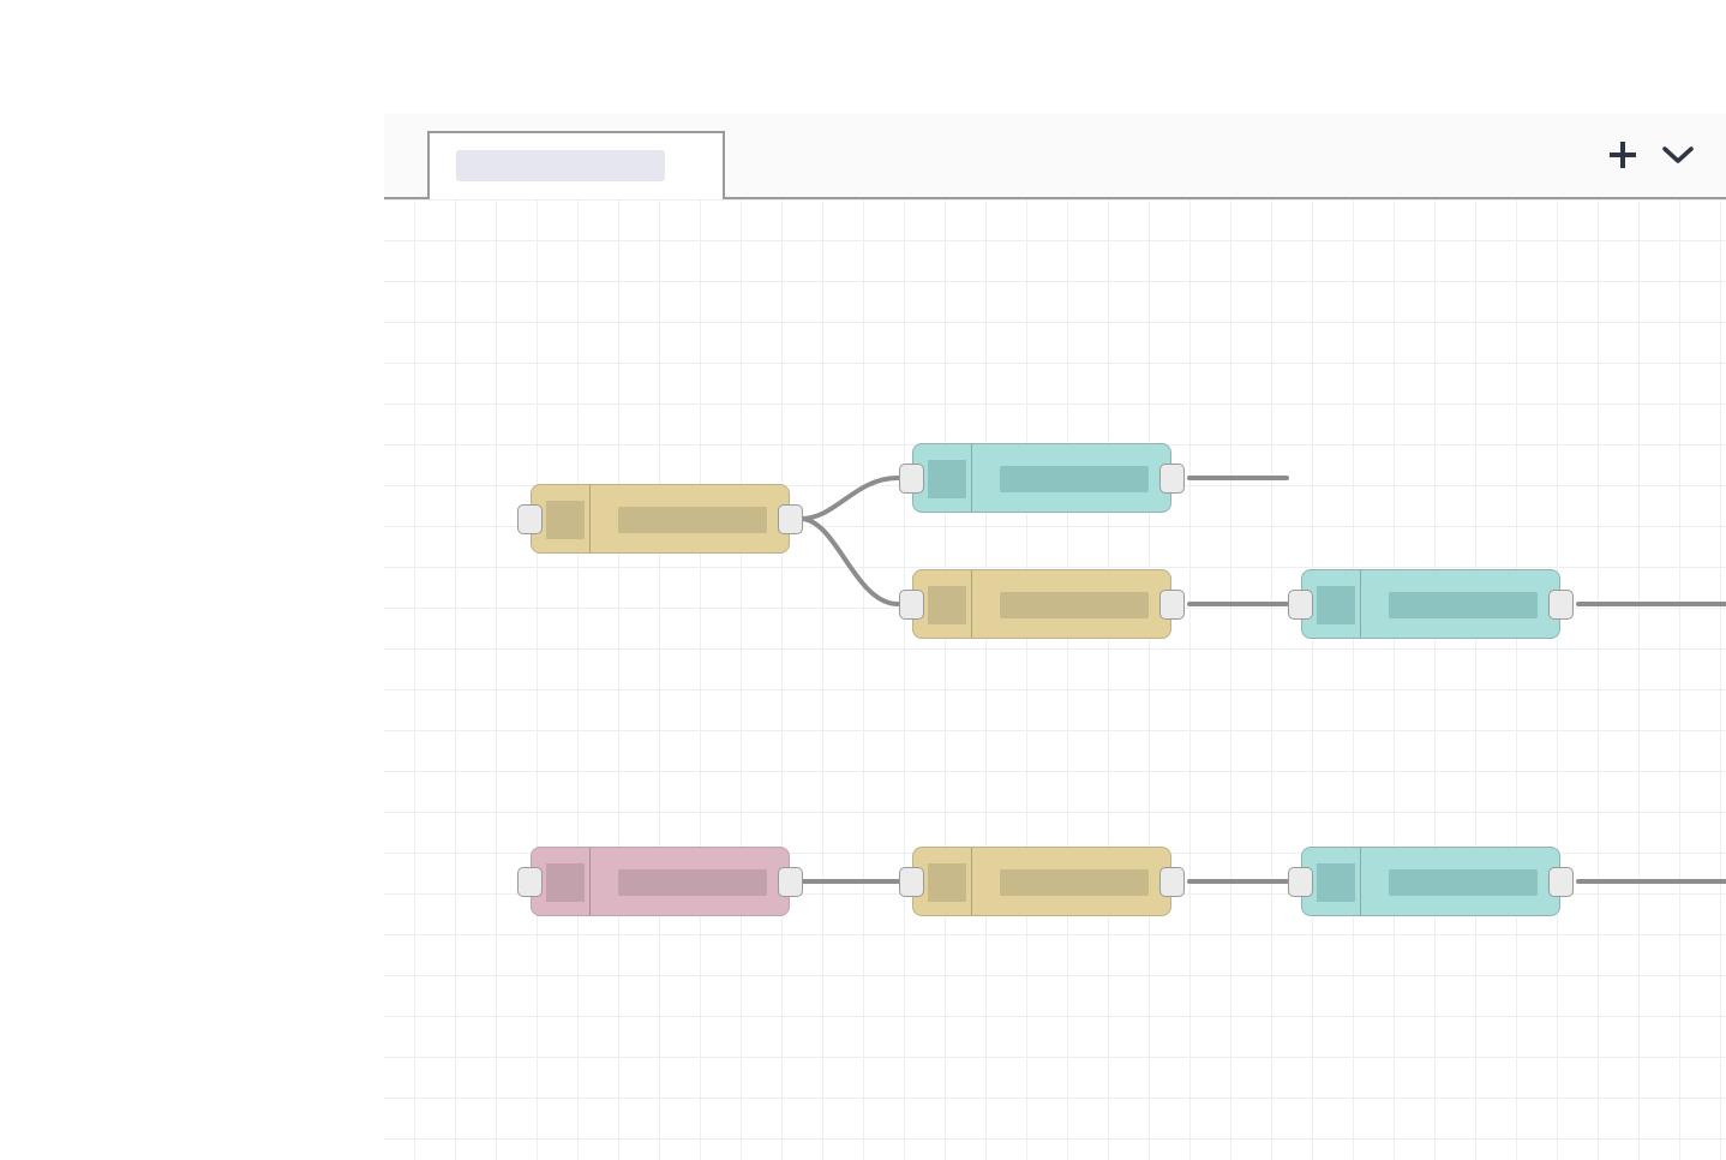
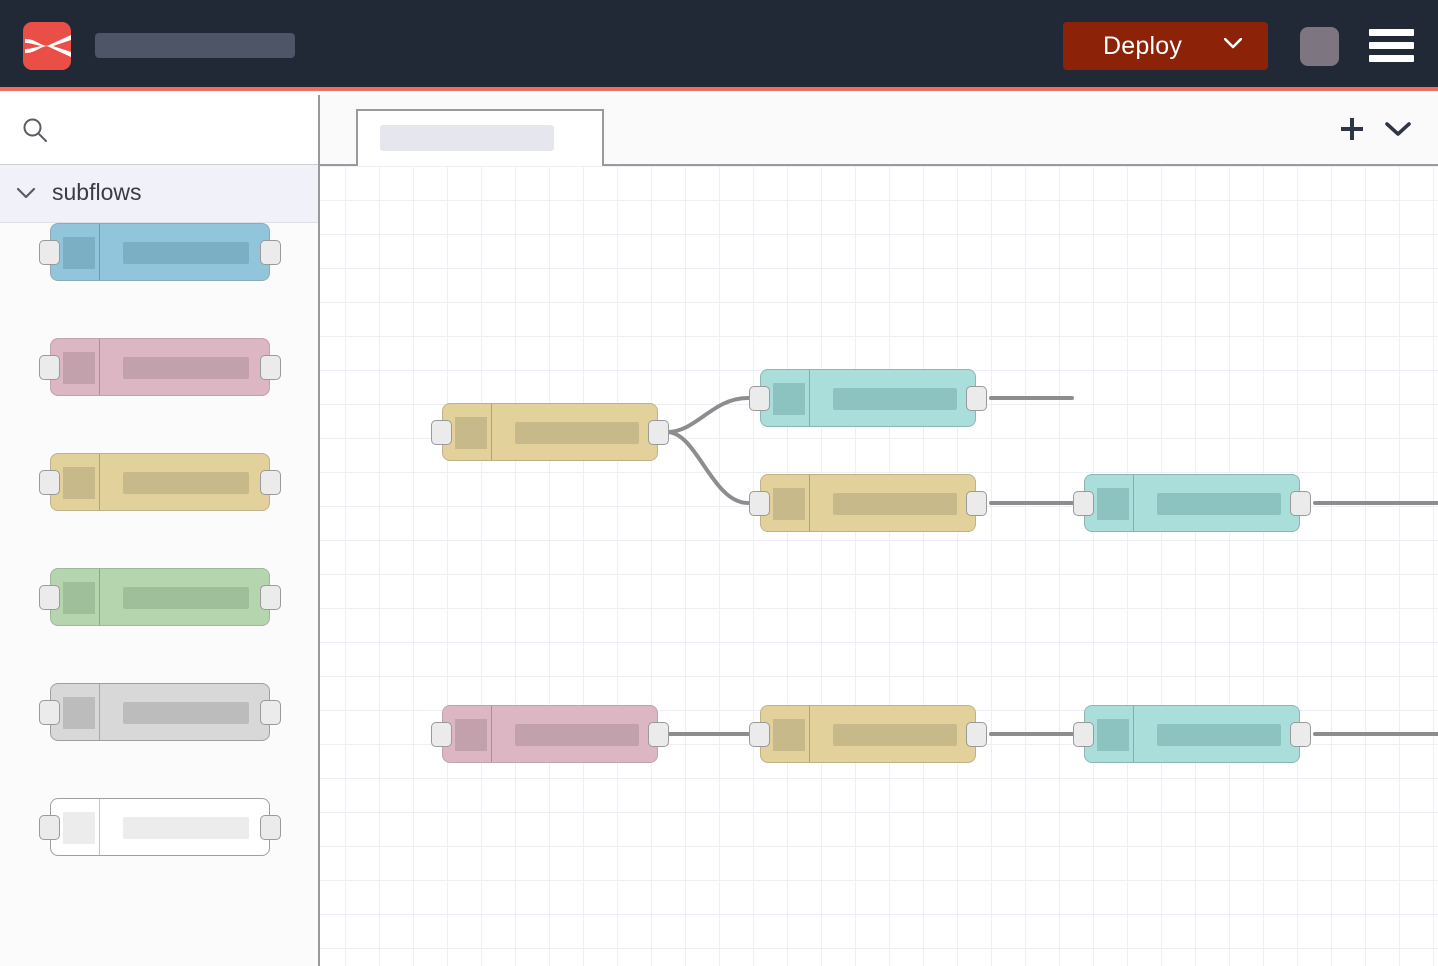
+ Deploy
+ subflows
